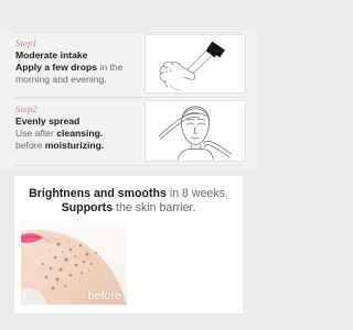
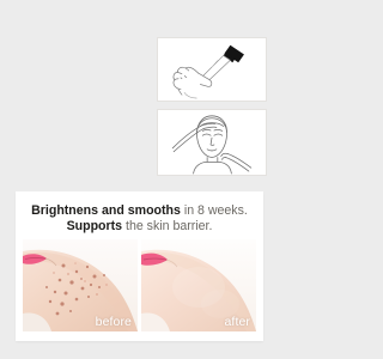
- Step1
- Moderate intake
- Apply a few drops in the
- morning and evening.
- Step2
- Evenly spread
- Use after cleansing.
- before moisturizing.
  Brightnens and smooths in 8 weeks.
  Supports the skin barrier.
  before
+ after
